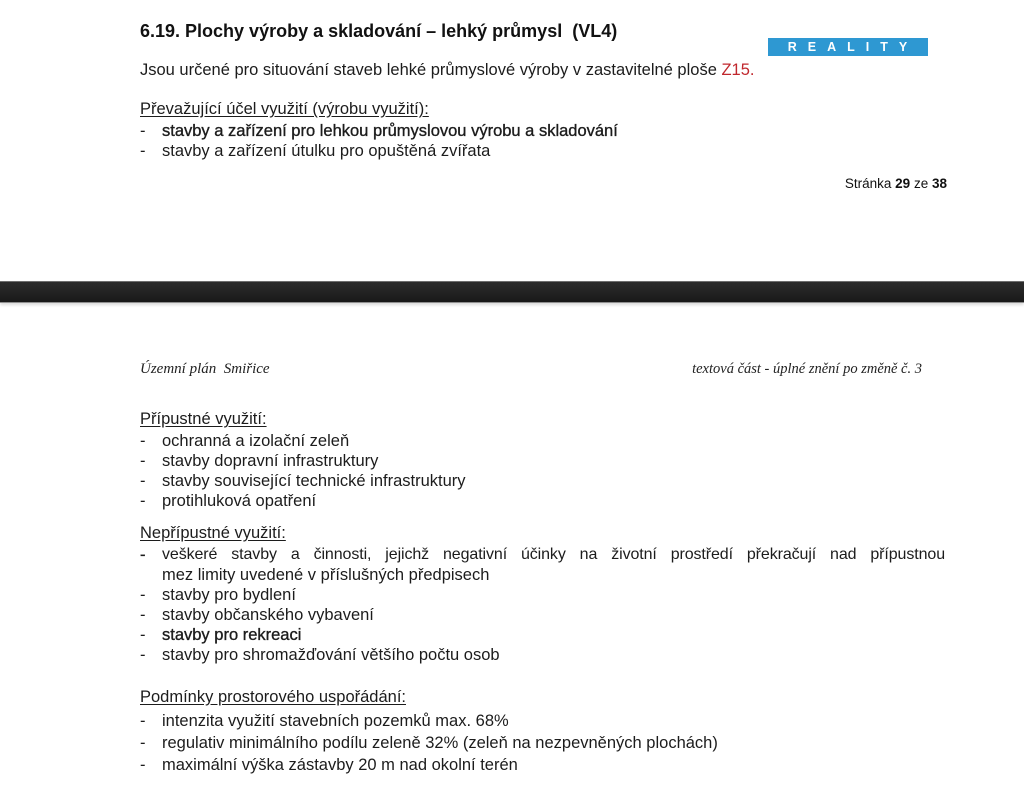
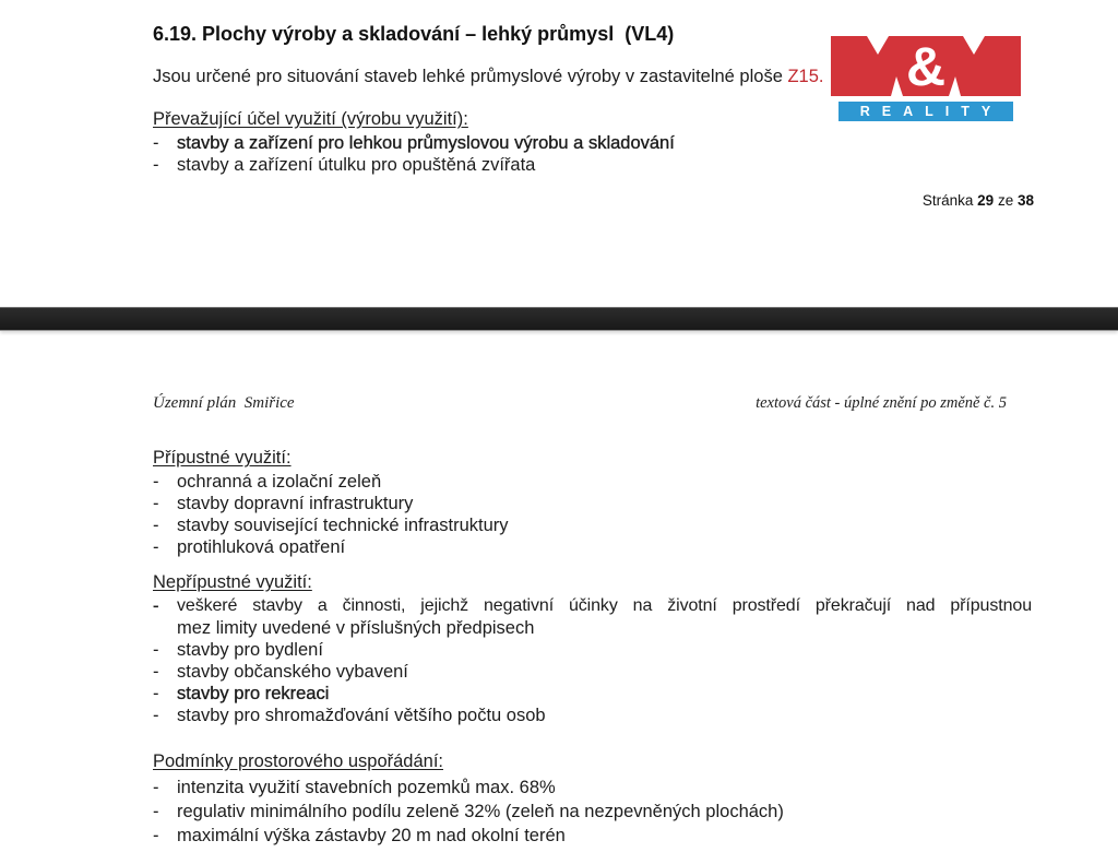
  6.19. Plochy výroby a skladování – lehký průmysl (VL4)
  Jsou určené pro situování staveb lehké průmyslové výroby v zastavitelné ploše Z15.
+ &
  REALITY
  Převažující účel využití (výrobu využití):
  -
  stavby a zařízení pro lehkou průmyslovou výrobu a skladování
  -
  stavby a zařízení útulku pro opuštěná zvířata
  Stránka 29 ze 38
  Územní plán Smiřice
- textová část - úplné znění po změně č. 3
+ textová část - úplné znění po změně č. 5
  Přípustné využití:
  -
  ochranná a izolační zeleň
  -
  stavby dopravní infrastruktury
  -
  stavby související technické infrastruktury
  -
  protihluková opatření
  Nepřípustné využití:
  -
  veškeré stavby a činnosti, jejichž negativní účinky na životní prostředí překračují nad přípustnou
  mez limity uvedené v příslušných předpisech
  -
  stavby pro bydlení
  -
  stavby občanského vybavení
  -
  stavby pro rekreaci
  -
  stavby pro shromažďování většího počtu osob
  Podmínky prostorového uspořádání:
  -
  intenzita využití stavebních pozemků max. 68%
  -
  regulativ minimálního podílu zeleně 32% (zeleň na nezpevněných plochách)
  -
  maximální výška zástavby 20 m nad okolní terén
